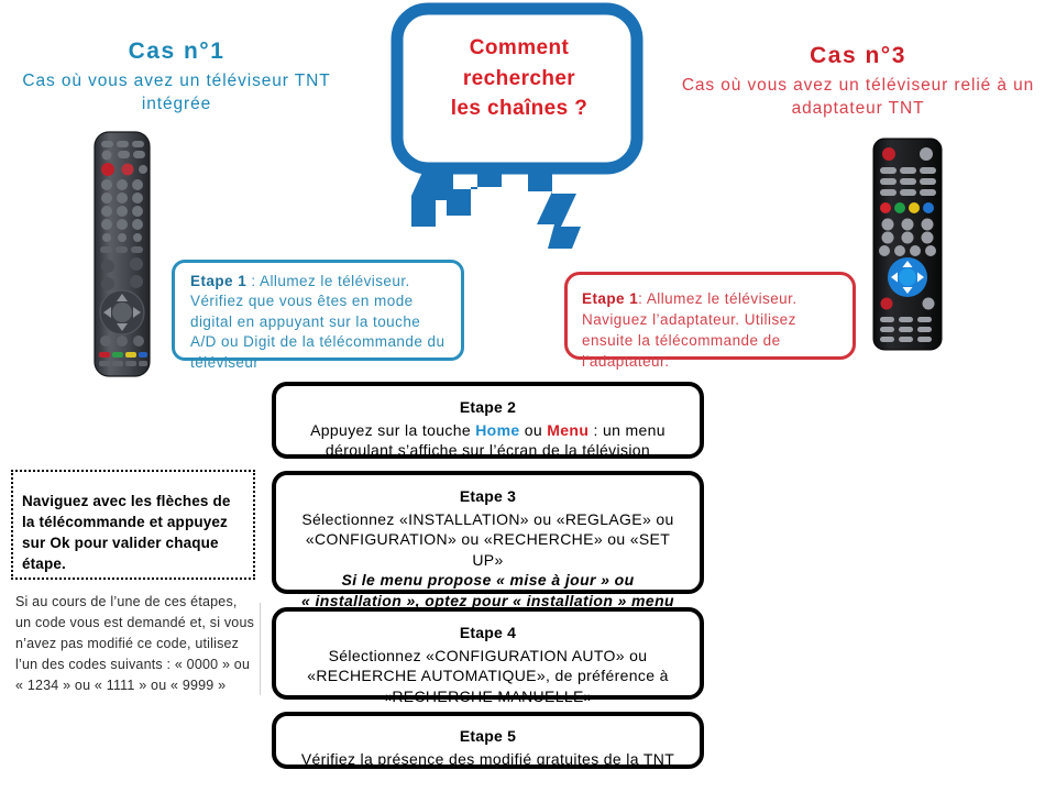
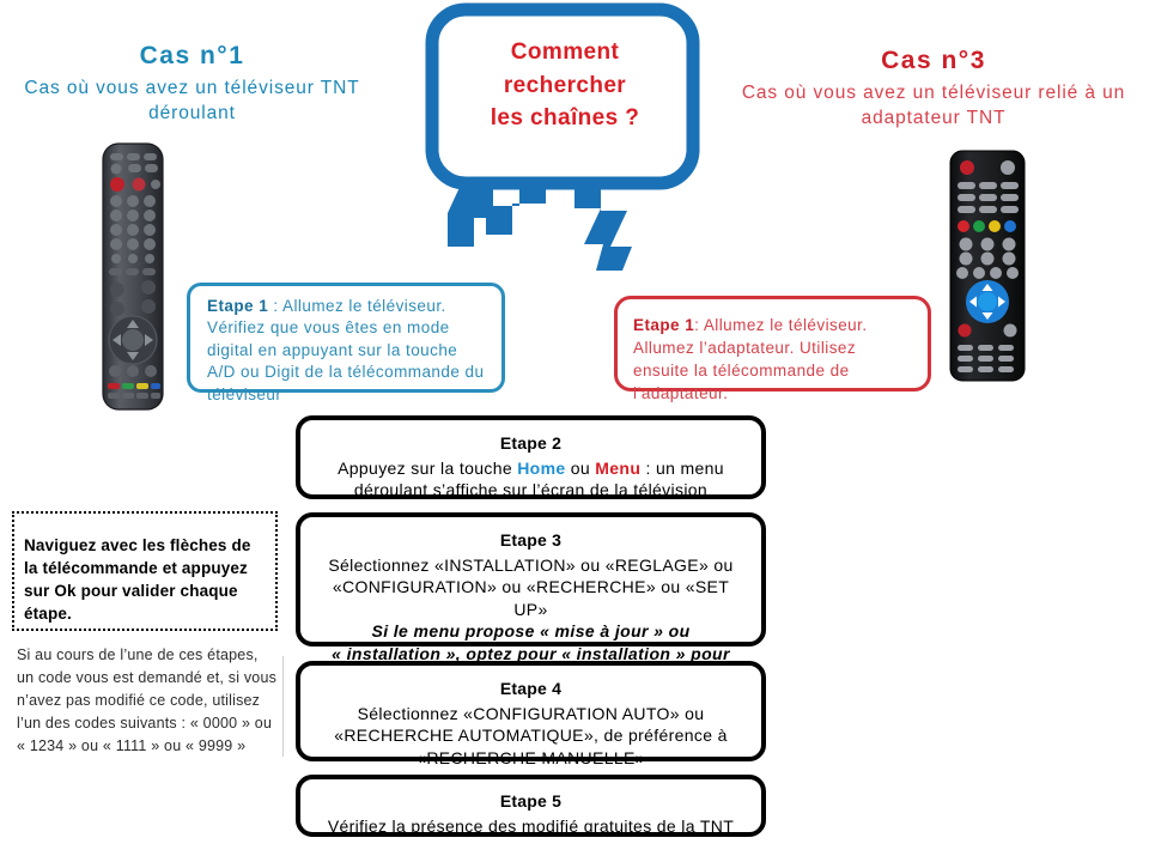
  Cas n°1
- Cas où vous avez un téléviseur TNT intégrée
+ Cas où vous avez un téléviseur TNT déroulant
  Cas n°3
  Cas où vous avez un téléviseur relié à un adaptateur TNT
  Comment
  rechercher
  les chaînes ?
  Etape 1 : Allumez le téléviseur. Vérifiez que vous êtes en mode digital en appuyant sur la touche A/D ou Digit de la télécommande du téléviseur
- Etape 1: Allumez le téléviseur. Naviguez l’adaptateur. Utilisez ensuite la télécommande de l’adaptateur.
+ Etape 1: Allumez le téléviseur. Allumez l’adaptateur. Utilisez ensuite la télécommande de l’adaptateur.
  Etape 2
  Appuyez sur la touche Home ou Menu : un menu déroulant s’affiche sur l’écran de la télévision
  Etape 3
  Sélectionnez «INSTALLATION» ou «REGLAGE» ou
  «CONFIGURATION» ou «RECHERCHE» ou «SET UP»
  Si le menu propose « mise à jour » ou
- « installation », optez pour « installation » menu
+ « installation », optez pour « installation » pour
  Etape 4
  Sélectionnez «CONFIGURATION AUTO» ou «RECHERCHE AUTOMATIQUE», de préférence à «RECHERCHE MANUELLE»
  Etape 5
  Vérifiez la présence des modifié gratuites de la TNT
  Naviguez avec les flèches de la télécommande et appuyez sur Ok pour valider chaque étape.
  Si au cours de l’une de ces étapes, un code vous est demandé et, si vous n’avez pas modifié ce code, utilisez l’un des codes suivants : « 0000 » ou « 1234 » ou « 1111 » ou « 9999 »
